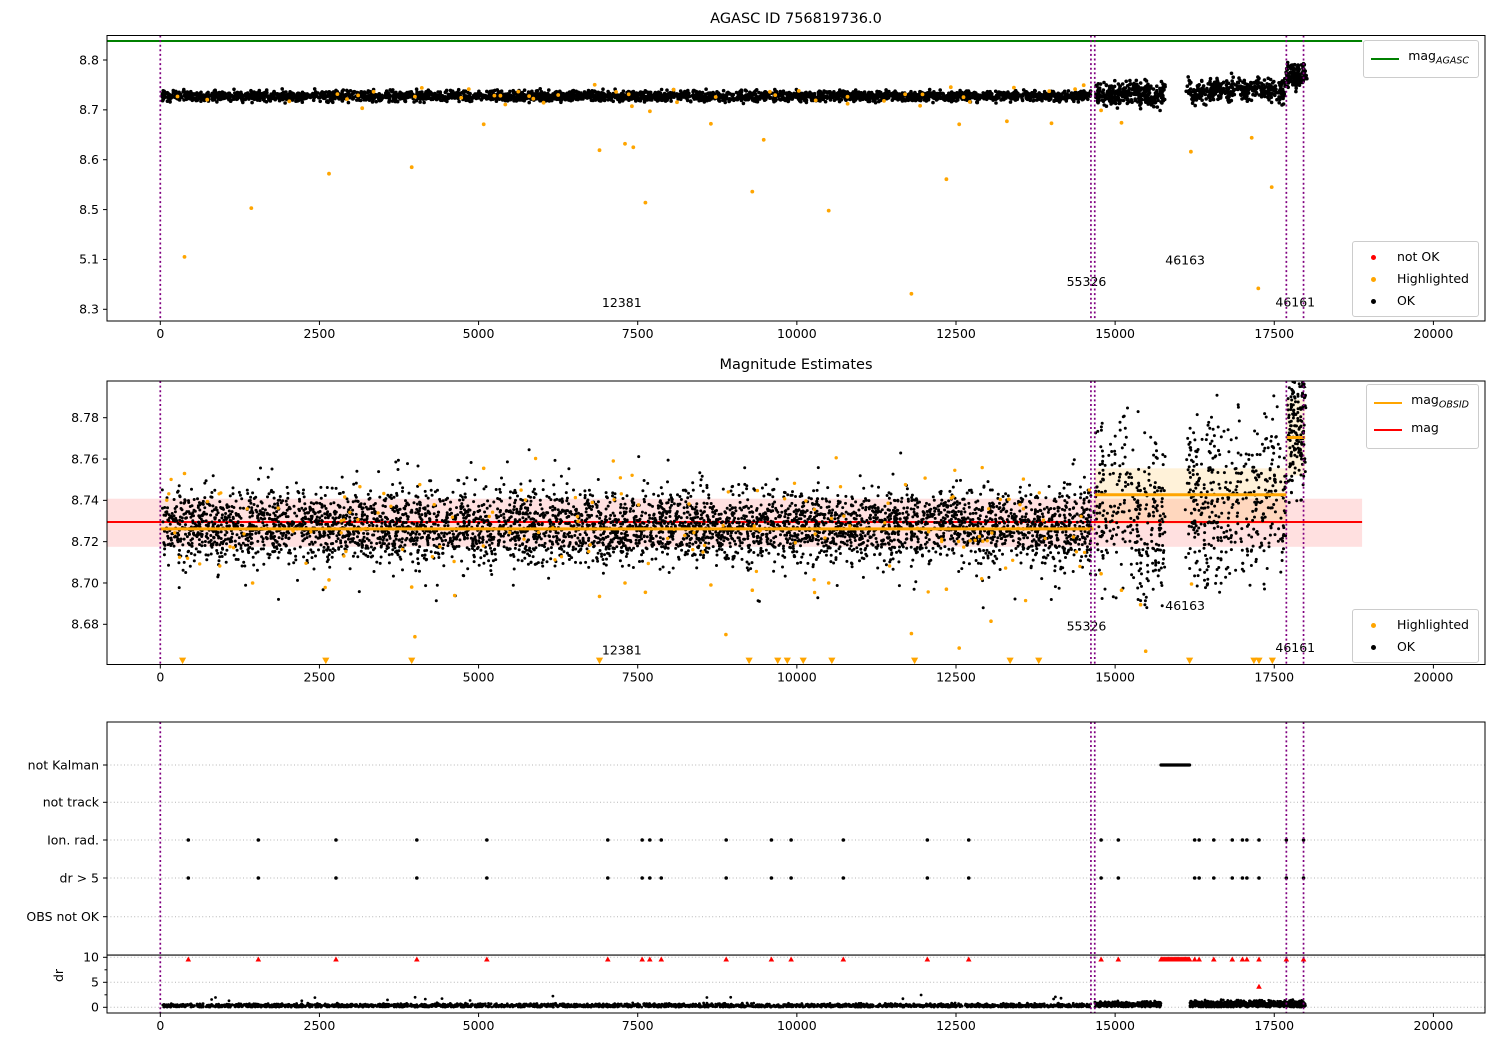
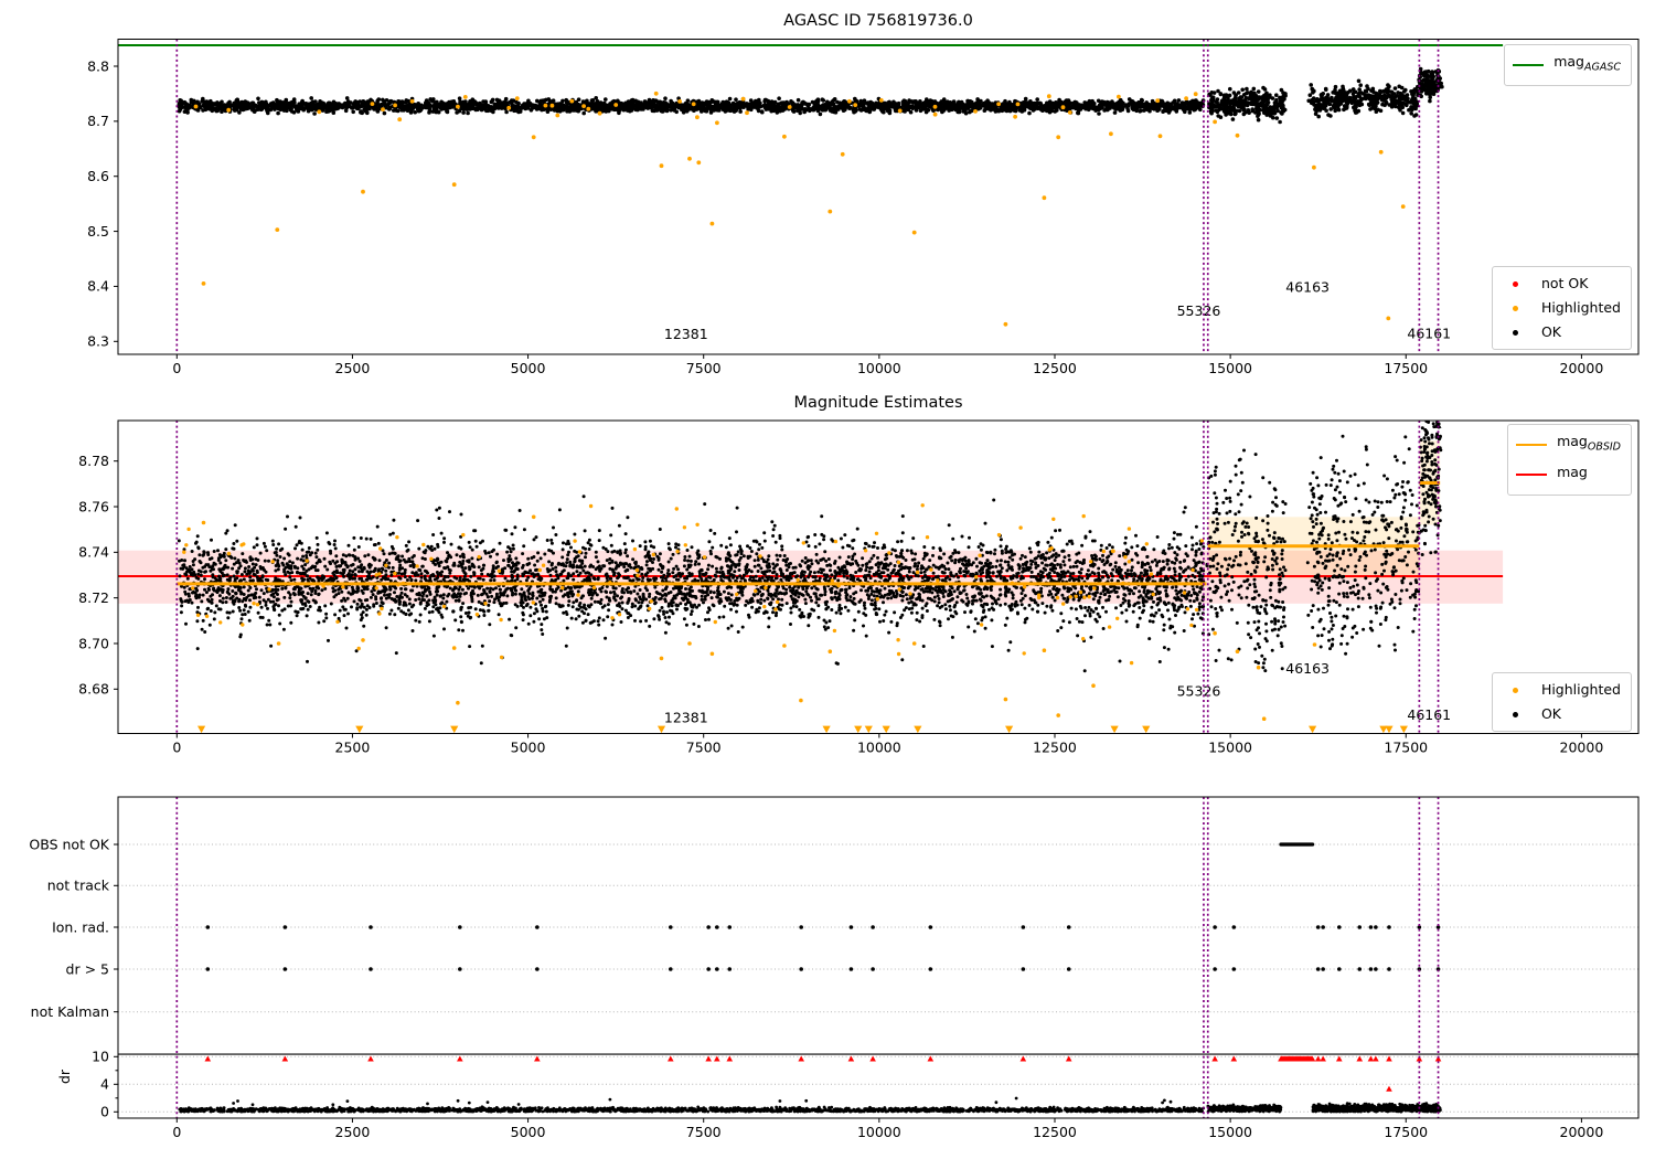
  8.3
- 5.1
+ 8.4
  8.5
  8.6
  8.7
  8.8
  12381
  55326
  46163
  46161
  0
  2500
  5000
  7500
  10000
  12500
  15000
  17500
  20000
  8.68
  8.70
  8.72
  8.74
  8.76
  8.78
  12381
  5536
  46163
  46161
  0
  2500
  5000
  7500
  10000
  12500
  15000
  17500
  20000
- not Kalman
+ OBS not OK
  not track
  Ion. rad.
  dr > 5
- OBS not OK
+ not Kalman
  10
- 5
+ 4
  0
  0
  2500
  5000
  7500
  10000
  12500
  15000
  17500
  20000
  AGASC ID 756819736.0
  Magnitude Estimates
  magAGASC
  not OK
  Highlighted
  OK
  magOBSID
  mag
  Highlighted
  OK
